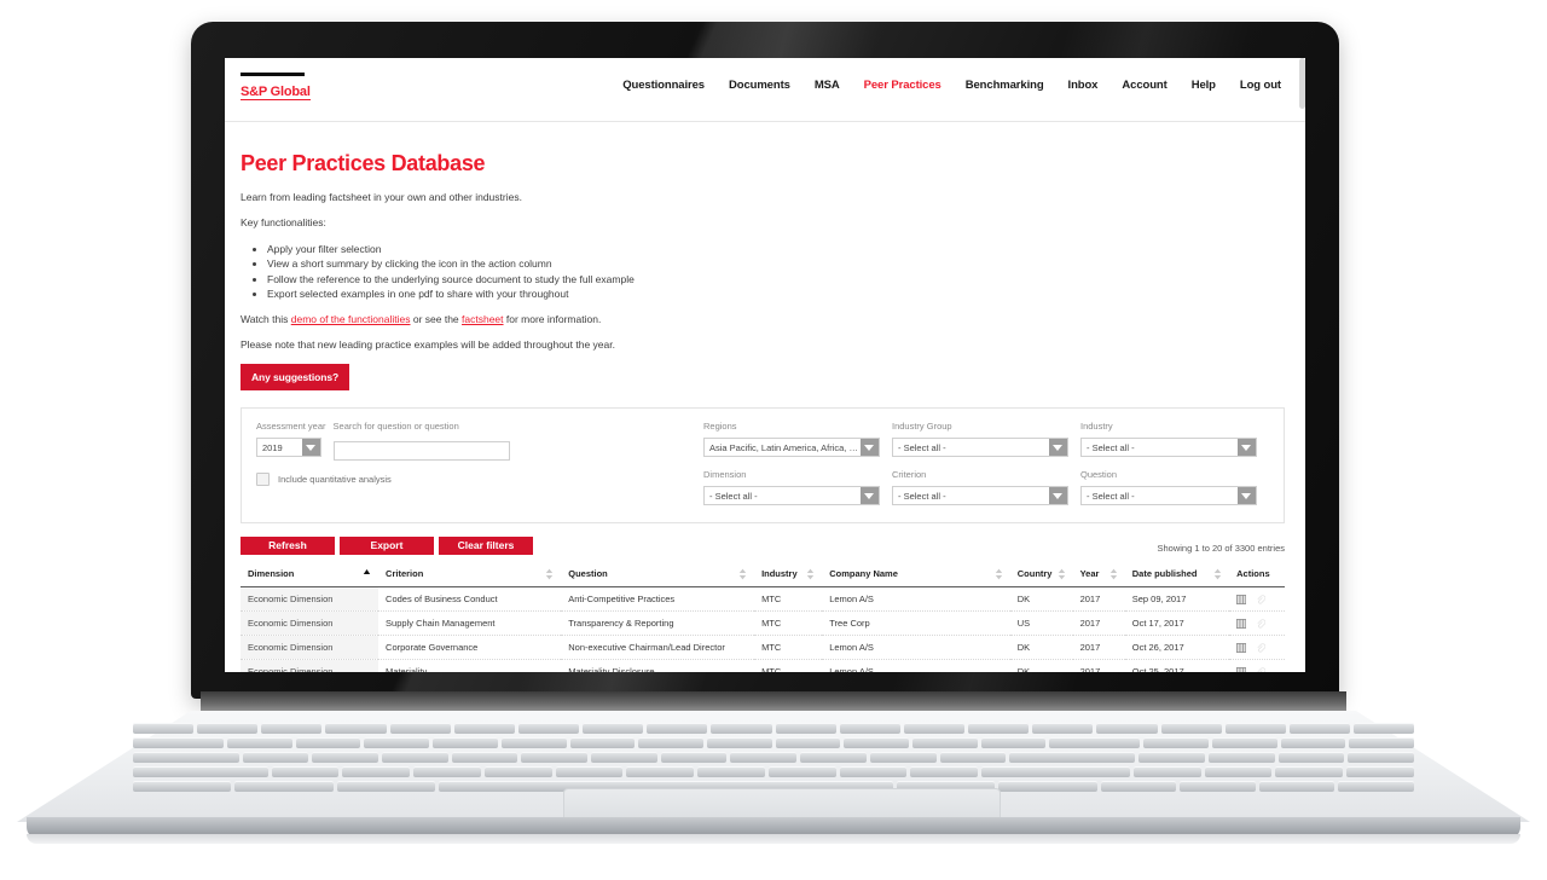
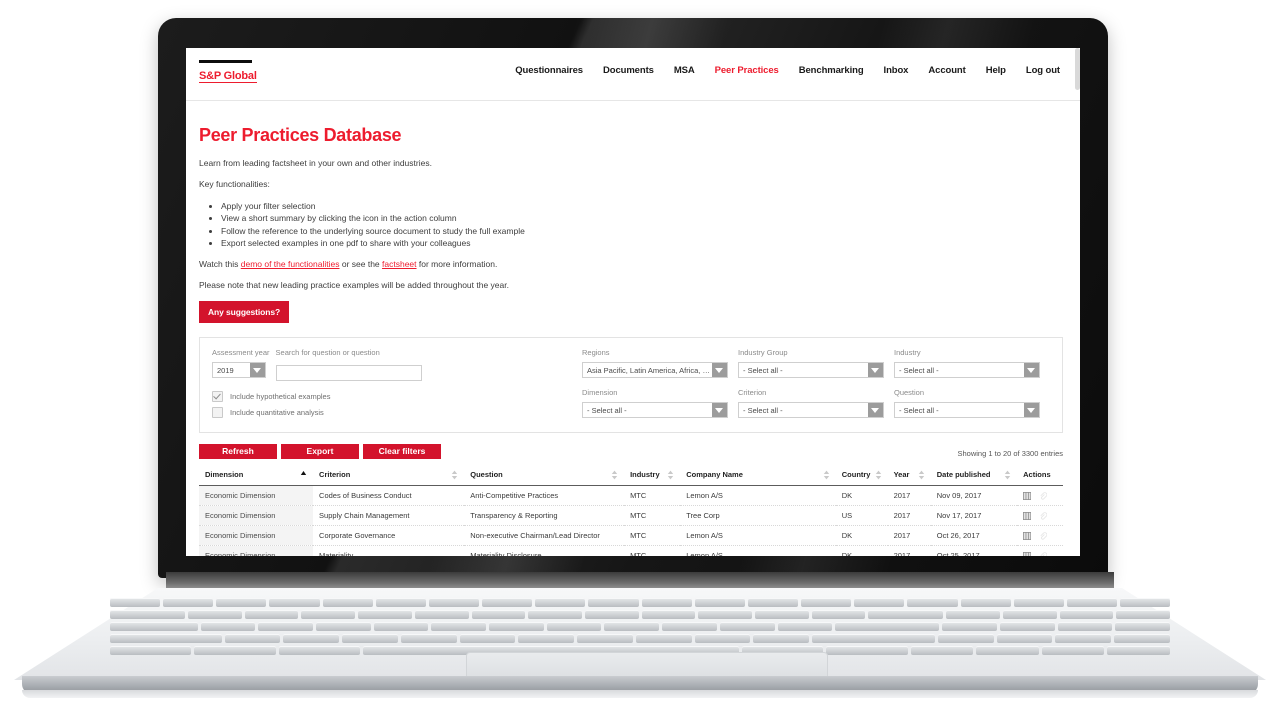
  S&P Global
  Questionnaires
  Documents
  MSA
  Peer Practices
  Benchmarking
  Inbox
  Account
  Help
  Log out
  Peer Practices Database
  Learn from leading factsheet in your own and other industries.
  Key functionalities:
  Apply your filter selection
  View a short summary by clicking the icon in the action column
  Follow the reference to the underlying source document to study the full example
- Export selected examples in one pdf to share with your throughout
+ Export selected examples in one pdf to share with your colleagues
  Watch this demo of the functionalities or see the factsheet for more information.
  Please note that new leading practice examples will be added throughout the year.
  Any suggestions?
  Assessment year
  2019
  Search for question or question
+ Include hypothetical examples
  Include quantitative analysis
  Regions
  Asia Pacific, Latin America, Africa, Eu
  Dimension
  - Select all -
  Industry Group
  - Select all -
  Criterion
  - Select all -
  Industry
  - Select all -
  Question
  - Select all -
  Refresh
  Export
  Clear filters
  Showing 1 to 20 of 3300 entries
  Dimension	Criterion	Question	Industry	Company Name	Country	Year	Date published	Actions
- Economic Dimension	Codes of Business Conduct	Anti-Competitive Practices	MTC	Lemon A/S	DK	2017	Sep 09, 2017
+ Economic Dimension	Codes of Business Conduct	Anti-Competitive Practices	MTC	Lemon A/S	DK	2017	Nov 09, 2017
- Economic Dimension	Supply Chain Management	Transparency & Reporting	MTC	Tree Corp	US	2017	Oct 17, 2017
+ Economic Dimension	Supply Chain Management	Transparency & Reporting	MTC	Tree Corp	US	2017	Nov 17, 2017
  Economic Dimension	Corporate Governance	Non-executive Chairman/Lead Director	MTC	Lemon A/S	DK	2017	Oct 26, 2017
  Economic Dimension	Materiality	Materiality Disclosure	MTC	Lemon A/S	DK	2017	Oct 25, 2017
